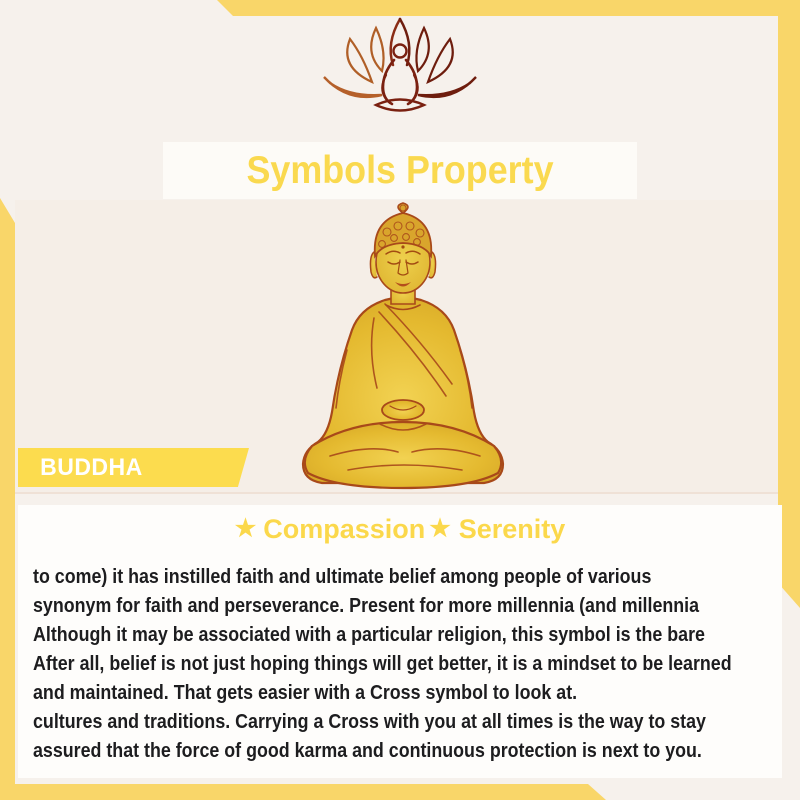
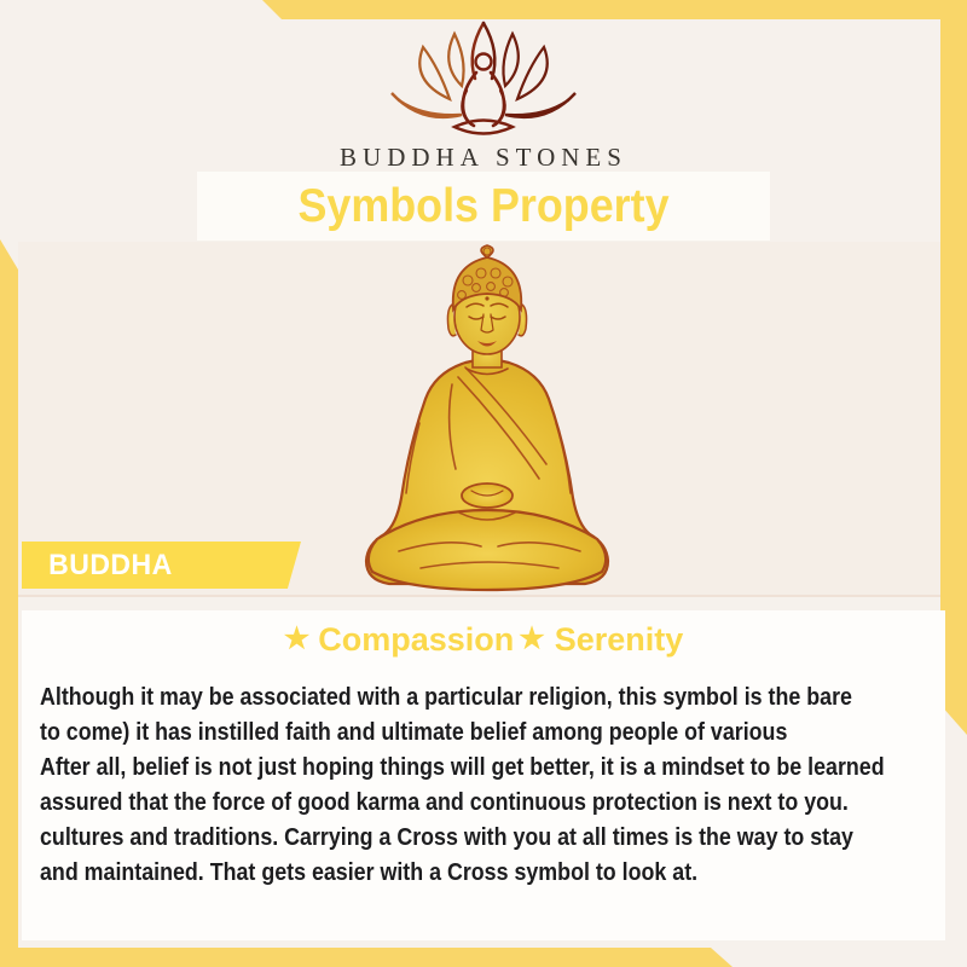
+ BUDDHA STONES
  Symbols Property
  ★ Compassion ★ Serenity
- to come) it has instilled faith and ultimate belief among people of various
+ Although it may be associated with a particular religion, this symbol is the bare
- synonym for faith and perseverance. Present for more millennia (and millennia
- Although it may be associated with a particular religion, this symbol is the bare
+ to come) it has instilled faith and ultimate belief among people of various
  After all, belief is not just hoping things will get better, it is a mindset to be learned
- and maintained. That gets easier with a Cross symbol to look at.
+ assured that the force of good karma and continuous protection is next to you.
  cultures and traditions. Carrying a Cross with you at all times is the way to stay
- assured that the force of good karma and continuous protection is next to you.
+ and maintained. That gets easier with a Cross symbol to look at.
